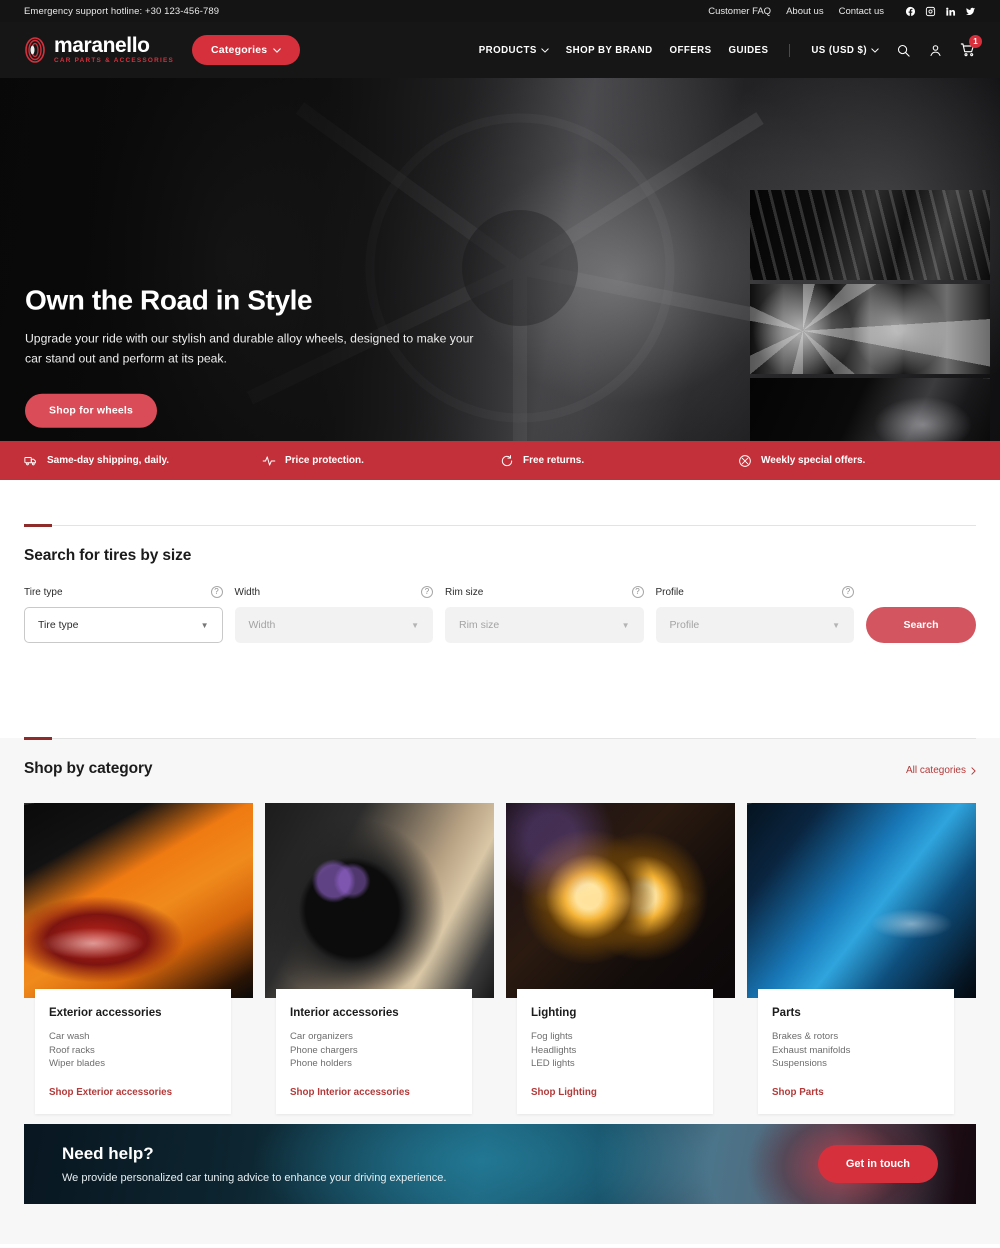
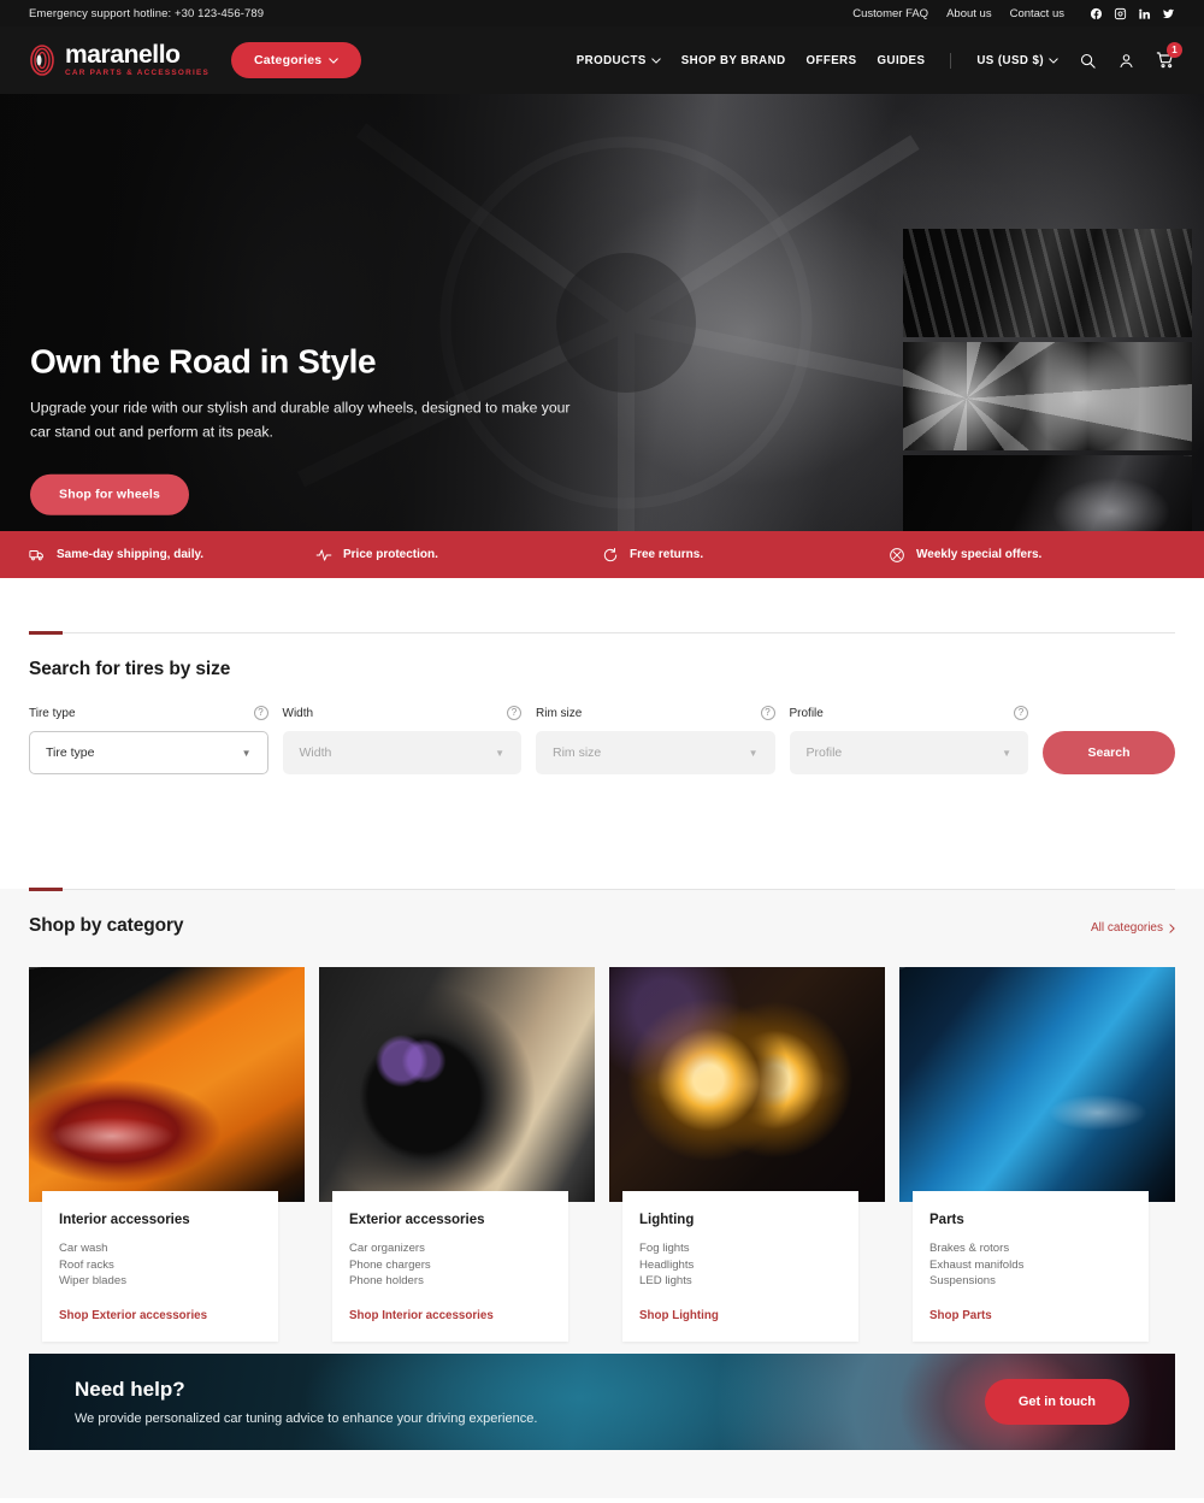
  Emergency support hotline: +30 123-456-789
  Customer FAQ
  About us
  Contact us
  maranello
  Categories
  PRODUCTS
  SHOP BY BRAND
  OFFERS
  GUIDES
  US (USD $)
  1
  Own the Road in Style
  Upgrade your ride with our stylish and durable alloy wheels, designed to make your car stand out and perform at its peak.
  Shop for wheels
  Same-day shipping, daily.
  Price protection.
  Free returns.
  Weekly special offers.
  Search for tires by size
  Tire type
  ?
  Tire type
  ▼
  Width
  ?
  Width
  ▼
  Rim size
  ?
  Rim size
  ▼
  Profile
  ?
  Profile
  ▼
  Search
  Shop by category
  All categories
- Exterior accessories
+ Interior accessories
  Car wash
  Roof racks
  Wiper blades
  Shop Exterior accessories
- Interior accessories
+ Exterior accessories
  Car organizers
  Phone chargers
  Phone holders
  Shop Interior accessories
  Lighting
  Fog lights
  Headlights
  LED lights
  Shop Lighting
  Parts
  Brakes & rotors
  Exhaust manifolds
  Suspensions
  Shop Parts
  Need help?
  We provide personalized car tuning advice to enhance your driving experience.
  Get in touch
